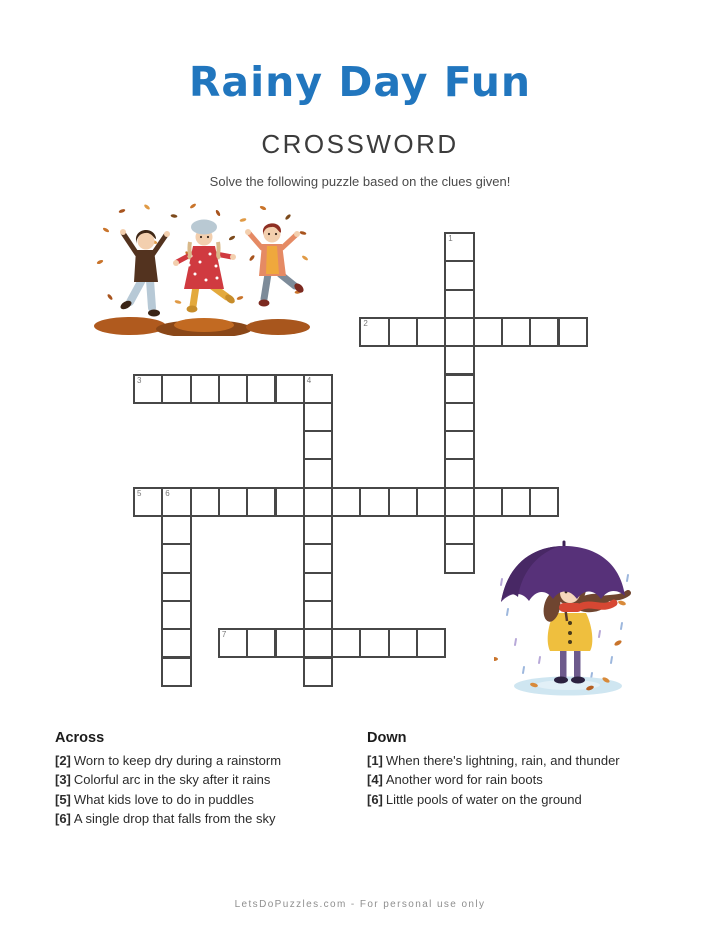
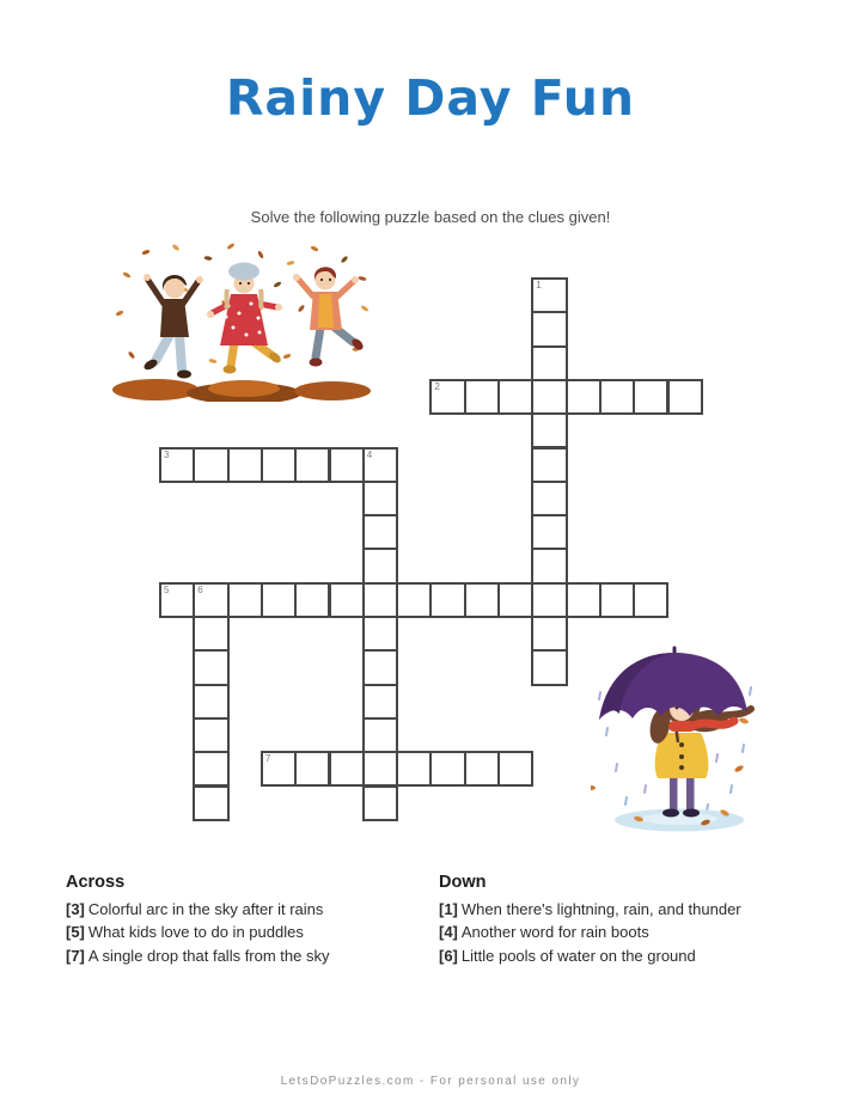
  Rainy Day Fun
- CROSSWORD
  Solve the following puzzle based on the clues given!
  1
  2
  3
  4
  5
  6
  7
  Across
- [2] Worn to keep dry during a rainstorm
  [3] Colorful arc in the sky after it rains
  [5] What kids love to do in puddles
- [6] A single drop that falls from the sky
+ [7] A single drop that falls from the sky
  Down
  [1] When there's lightning, rain, and thunder
  [4] Another word for rain boots
  [6] Little pools of water on the ground
  LetsDoPuzzles.com - For personal use only
